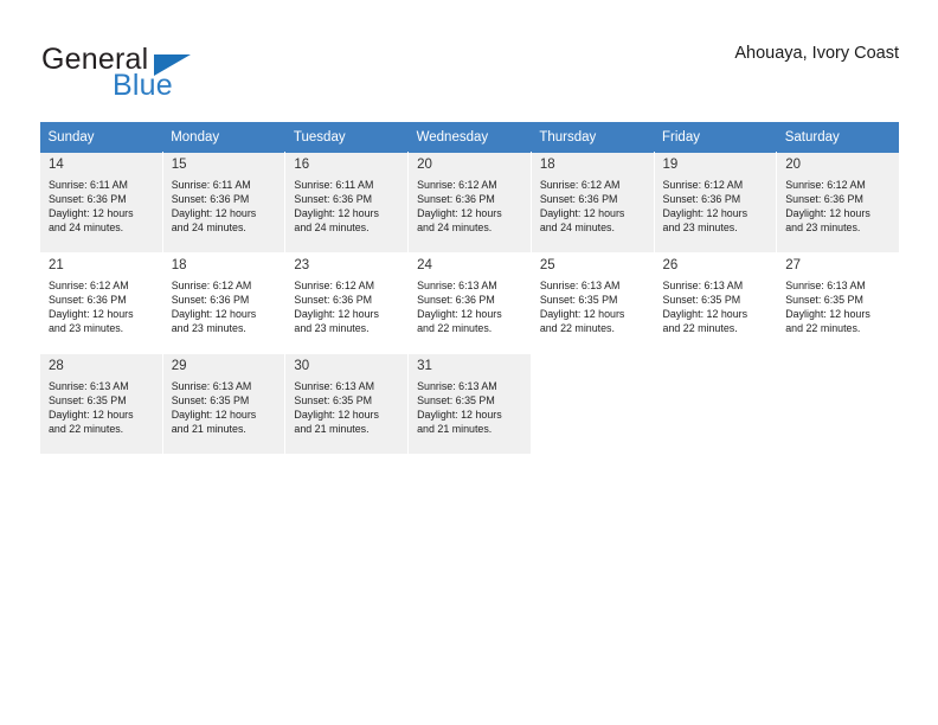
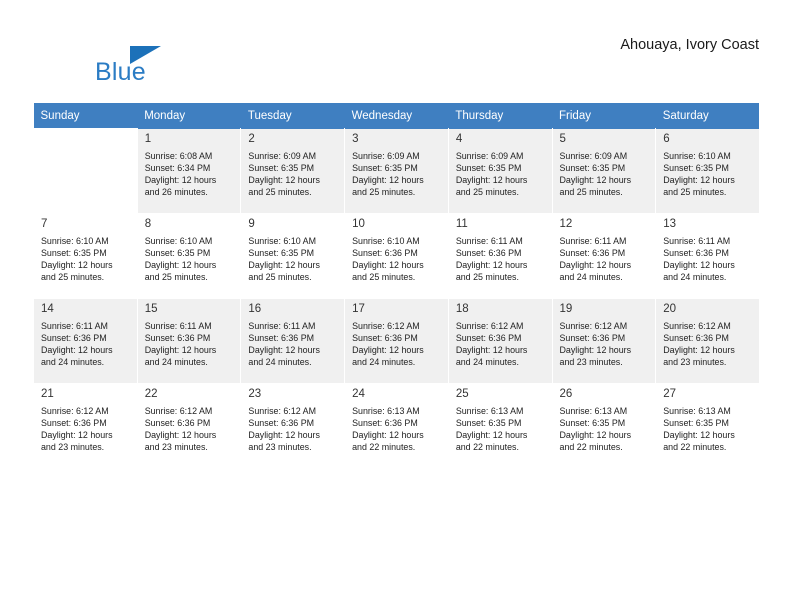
- General
  Blue
  Ahouaya, Ivory Coast
  Sunday	Monday	Tuesday	Wednesday	Thursday	Friday	Saturday
+ 	1Sunrise: 6:08 AMSunset: 6:34 PMDaylight: 12 hoursand 26 minutes.	2Sunrise: 6:09 AMSunset: 6:35 PMDaylight: 12 hoursand 25 minutes.	3Sunrise: 6:09 AMSunset: 6:35 PMDaylight: 12 hoursand 25 minutes.	4Sunrise: 6:09 AMSunset: 6:35 PMDaylight: 12 hoursand 25 minutes.	5Sunrise: 6:09 AMSunset: 6:35 PMDaylight: 12 hoursand 25 minutes.	6Sunrise: 6:10 AMSunset: 6:35 PMDaylight: 12 hoursand 25 minutes.
+ 7Sunrise: 6:10 AMSunset: 6:35 PMDaylight: 12 hoursand 25 minutes.	8Sunrise: 6:10 AMSunset: 6:35 PMDaylight: 12 hoursand 25 minutes.	9Sunrise: 6:10 AMSunset: 6:35 PMDaylight: 12 hoursand 25 minutes.	10Sunrise: 6:10 AMSunset: 6:36 PMDaylight: 12 hoursand 25 minutes.	11Sunrise: 6:11 AMSunset: 6:36 PMDaylight: 12 hoursand 25 minutes.	12Sunrise: 6:11 AMSunset: 6:36 PMDaylight: 12 hoursand 24 minutes.	13Sunrise: 6:11 AMSunset: 6:36 PMDaylight: 12 hoursand 24 minutes.
- 14Sunrise: 6:11 AMSunset: 6:36 PMDaylight: 12 hoursand 24 minutes.	15Sunrise: 6:11 AMSunset: 6:36 PMDaylight: 12 hoursand 24 minutes.	16Sunrise: 6:11 AMSunset: 6:36 PMDaylight: 12 hoursand 24 minutes.	20Sunrise: 6:12 AMSunset: 6:36 PMDaylight: 12 hoursand 24 minutes.	18Sunrise: 6:12 AMSunset: 6:36 PMDaylight: 12 hoursand 24 minutes.	19Sunrise: 6:12 AMSunset: 6:36 PMDaylight: 12 hoursand 23 minutes.	20Sunrise: 6:12 AMSunset: 6:36 PMDaylight: 12 hoursand 23 minutes.
+ 14Sunrise: 6:11 AMSunset: 6:36 PMDaylight: 12 hoursand 24 minutes.	15Sunrise: 6:11 AMSunset: 6:36 PMDaylight: 12 hoursand 24 minutes.	16Sunrise: 6:11 AMSunset: 6:36 PMDaylight: 12 hoursand 24 minutes.	17Sunrise: 6:12 AMSunset: 6:36 PMDaylight: 12 hoursand 24 minutes.	18Sunrise: 6:12 AMSunset: 6:36 PMDaylight: 12 hoursand 24 minutes.	19Sunrise: 6:12 AMSunset: 6:36 PMDaylight: 12 hoursand 23 minutes.	20Sunrise: 6:12 AMSunset: 6:36 PMDaylight: 12 hoursand 23 minutes.
- 21Sunrise: 6:12 AMSunset: 6:36 PMDaylight: 12 hoursand 23 minutes.	18Sunrise: 6:12 AMSunset: 6:36 PMDaylight: 12 hoursand 23 minutes.	23Sunrise: 6:12 AMSunset: 6:36 PMDaylight: 12 hoursand 23 minutes.	24Sunrise: 6:13 AMSunset: 6:36 PMDaylight: 12 hoursand 22 minutes.	25Sunrise: 6:13 AMSunset: 6:35 PMDaylight: 12 hoursand 22 minutes.	26Sunrise: 6:13 AMSunset: 6:35 PMDaylight: 12 hoursand 22 minutes.	27Sunrise: 6:13 AMSunset: 6:35 PMDaylight: 12 hoursand 22 minutes.
+ 21Sunrise: 6:12 AMSunset: 6:36 PMDaylight: 12 hoursand 23 minutes.	22Sunrise: 6:12 AMSunset: 6:36 PMDaylight: 12 hoursand 23 minutes.	23Sunrise: 6:12 AMSunset: 6:36 PMDaylight: 12 hoursand 23 minutes.	24Sunrise: 6:13 AMSunset: 6:36 PMDaylight: 12 hoursand 22 minutes.	25Sunrise: 6:13 AMSunset: 6:35 PMDaylight: 12 hoursand 22 minutes.	26Sunrise: 6:13 AMSunset: 6:35 PMDaylight: 12 hoursand 22 minutes.	27Sunrise: 6:13 AMSunset: 6:35 PMDaylight: 12 hoursand 22 minutes.
- 28Sunrise: 6:13 AMSunset: 6:35 PMDaylight: 12 hoursand 22 minutes.	29Sunrise: 6:13 AMSunset: 6:35 PMDaylight: 12 hoursand 21 minutes.	30Sunrise: 6:13 AMSunset: 6:35 PMDaylight: 12 hoursand 21 minutes.	31Sunrise: 6:13 AMSunset: 6:35 PMDaylight: 12 hoursand 21 minutes.
